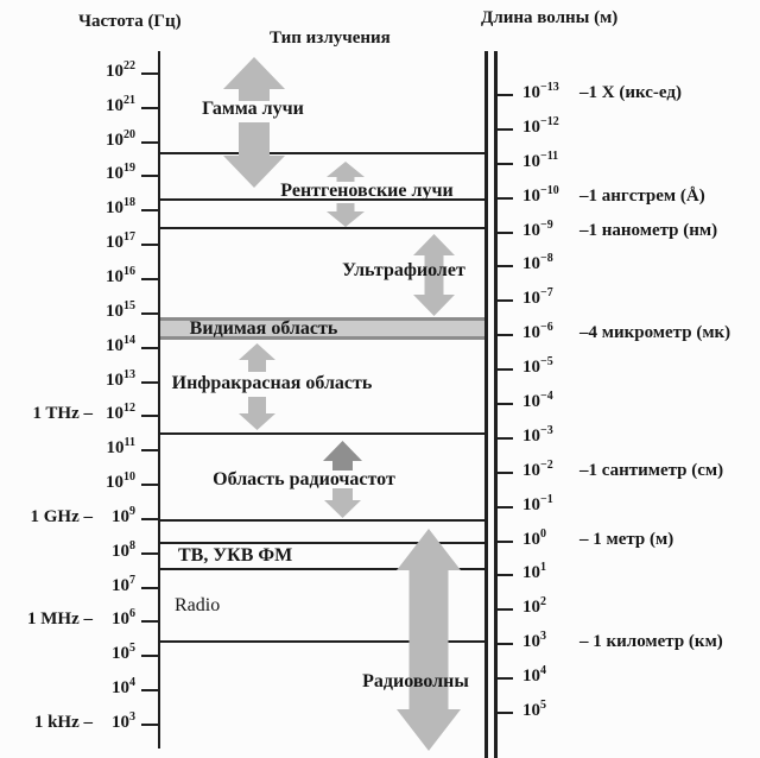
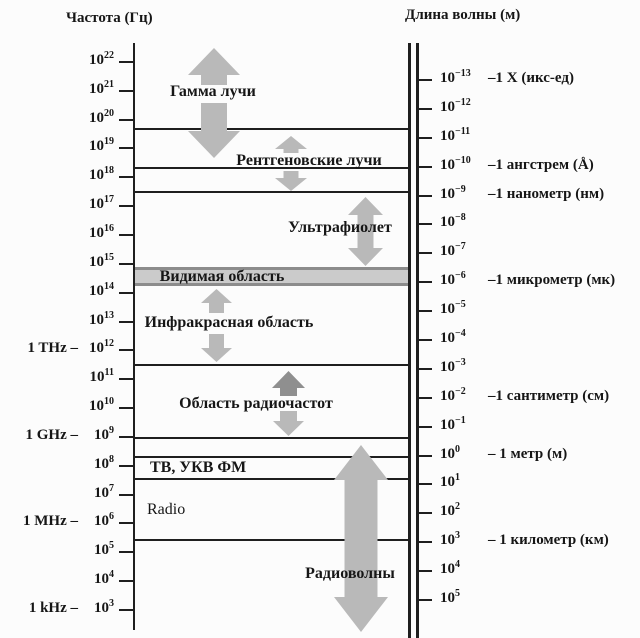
  Частота (Гц)
- Тип излучения
  Длина волны (м)
  1022
  1021
  1020
  1019
  1018
  1017
  1016
  1015
  1014
  1013
  1012
  1011
  1010
  109
  108
  107
  106
  105
  104
  103
  1 THz –
  1 GHz –
  1 MHz –
  1 kHz –
  10−13
  10−12
  10−11
  10−10
  10−9
  10−8
  10−7
  10−6
  10−5
  10−4
  10−3
  10−2
  10−1
  100
  101
  102
  103
  104
  105
  –1 X (икс-ед)
  –1 ангстрем (Å)
  –1 нанометр (нм)
- –4 микрометр (мк)
+ –1 микрометр (мк)
  –1 сантиметр (см)
  – 1 метр (м)
  – 1 километр (км)
  Гамма лучи
  Рентгеновские лучи
  Ультрафиолет
  Видимая область
  Инфракрасная область
  Область радиочастот
  ТВ, УКВ ФМ
  Radio
  Радиоволны
